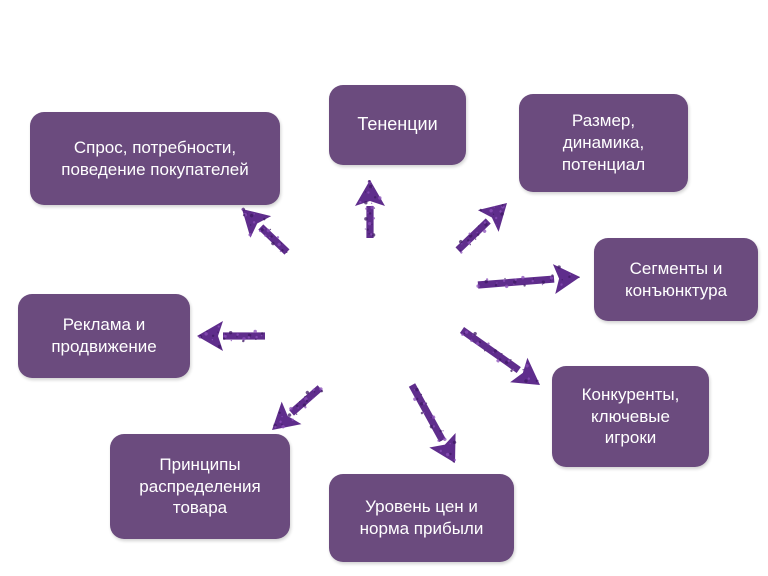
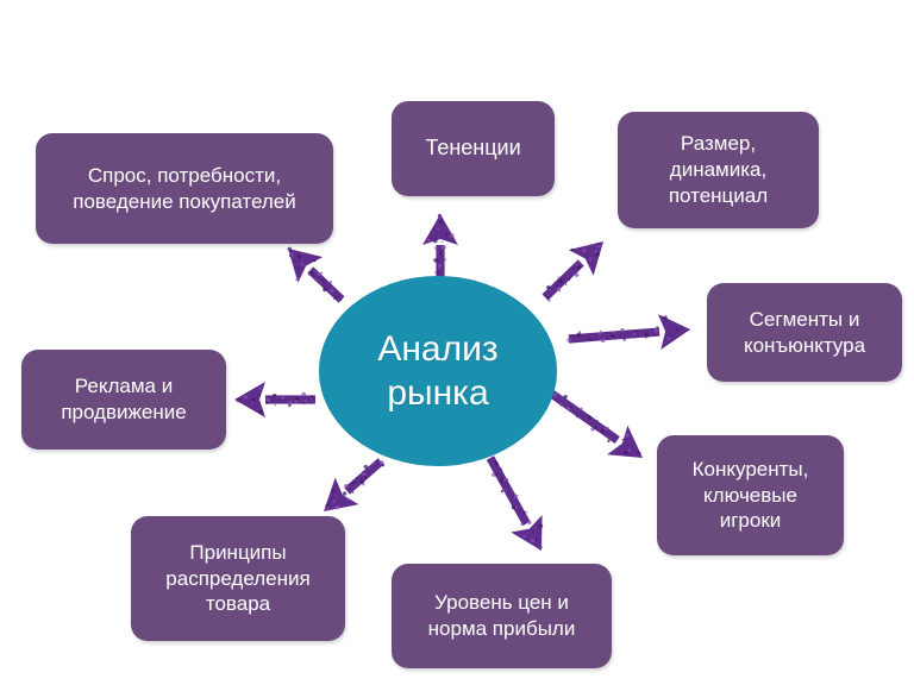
  Спрос, потребности,
  поведение покупателей
  Тененции
  Размер,
  динамика,
  потенциал
  Сегменты и
  конъюнктура
  Конкуренты,
  ключевые
  игроки
  Уровень цен и
  норма прибыли
  Принципы
  распределения
  товара
  Реклама и
  продвижение
+ Анализ
+ рынка
